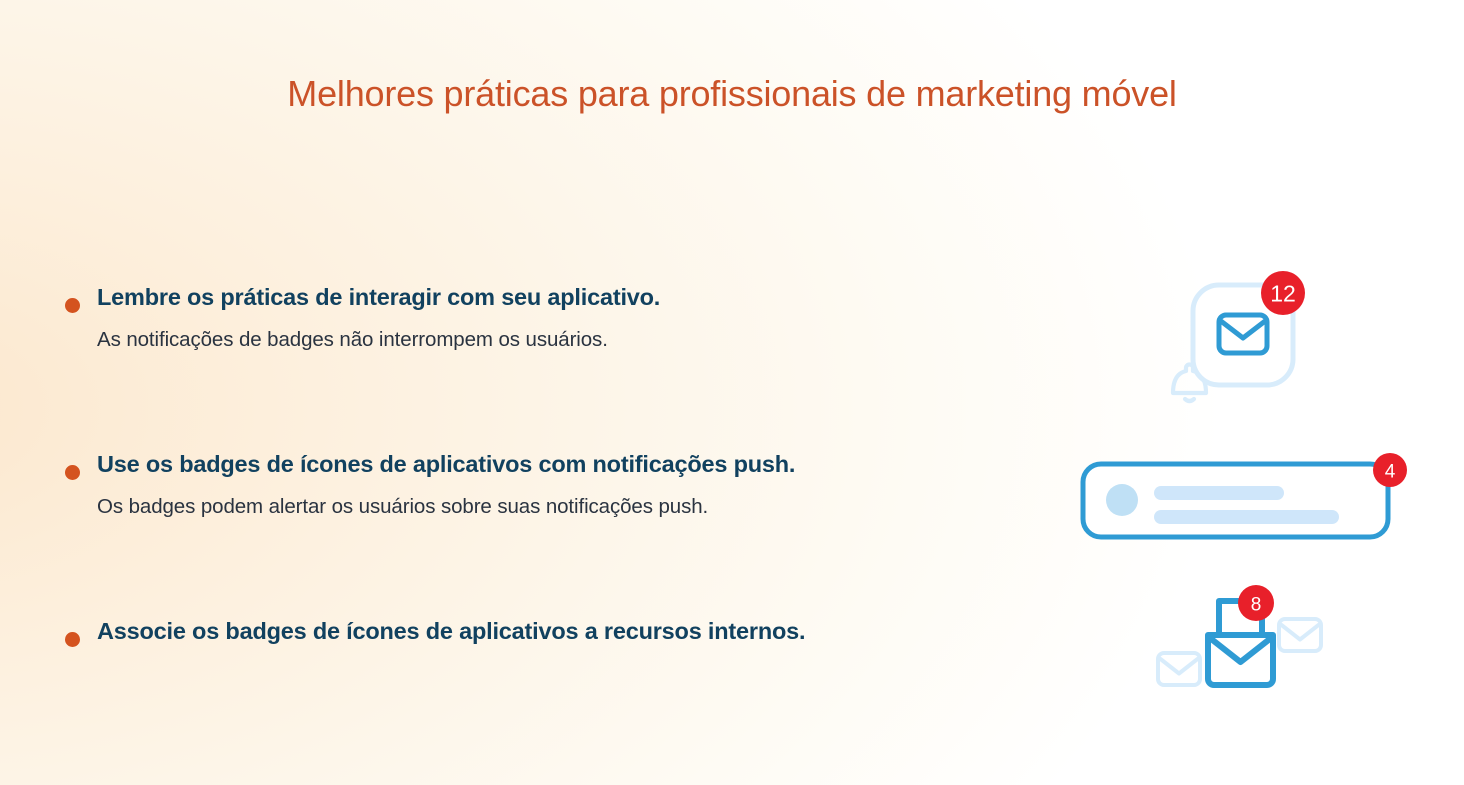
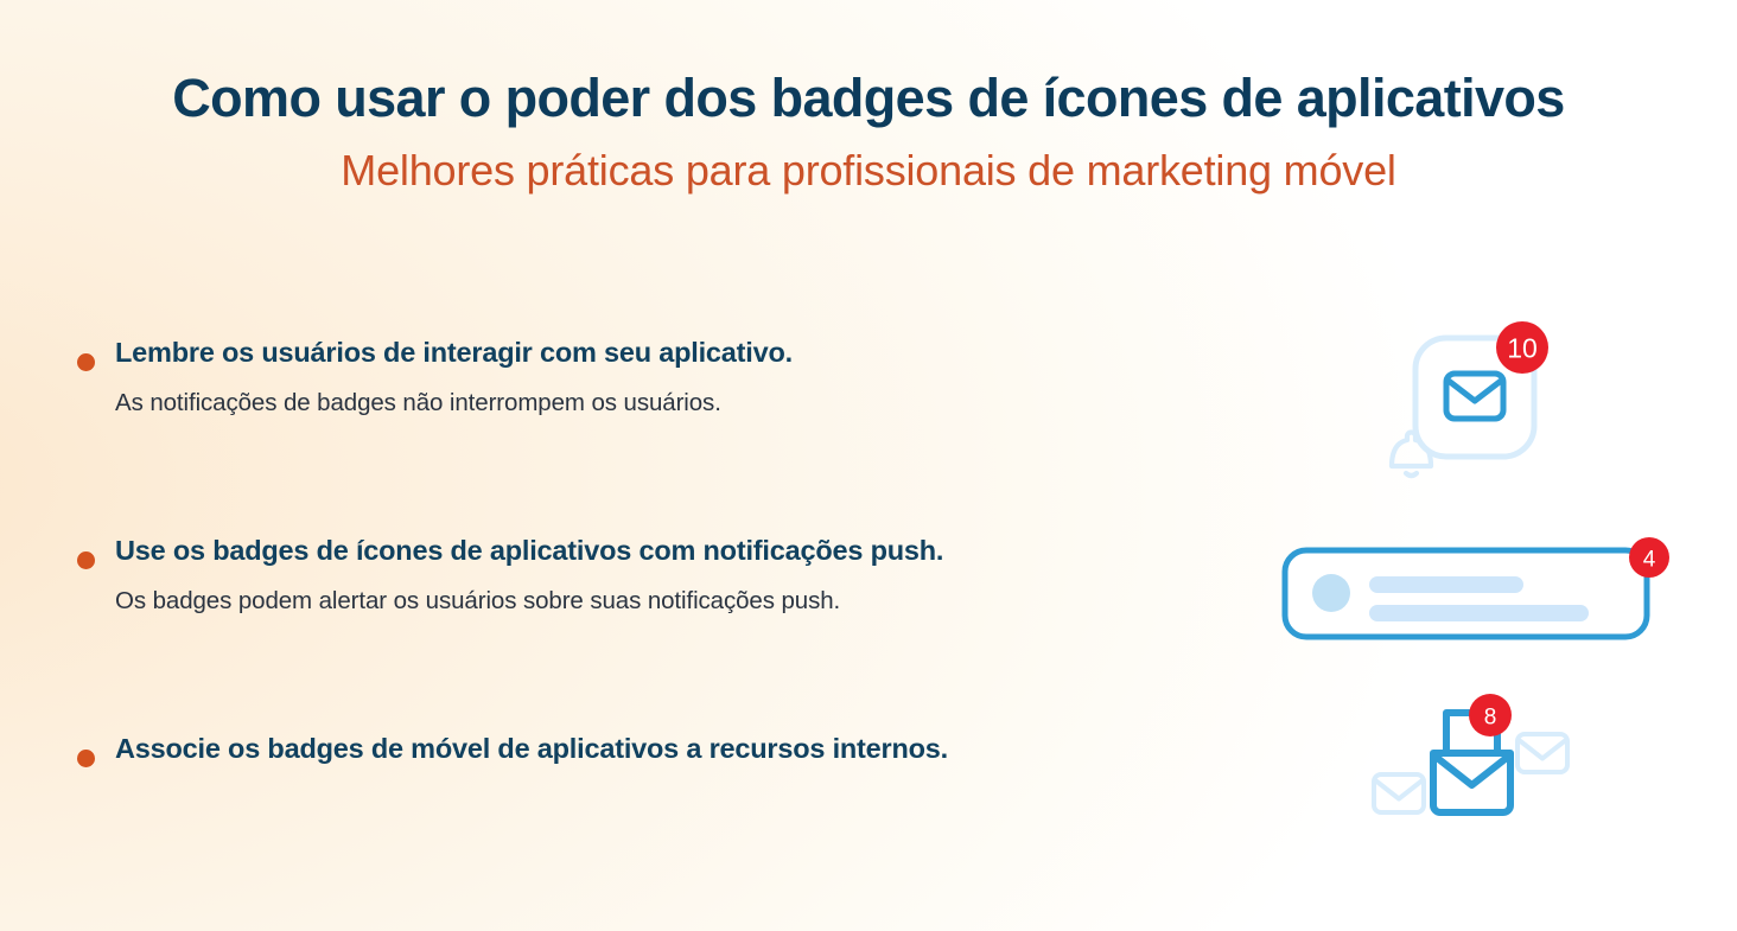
+ Como usar o poder dos badges de ícones de aplicativos
  Melhores práticas para profissionais de marketing móvel
- Lembre os práticas de interagir com seu aplicativo.
+ Lembre os usuários de interagir com seu aplicativo.
  As notificações de badges não interrompem os usuários.
  Use os badges de ícones de aplicativos com notificações push.
  Os badges podem alertar os usuários sobre suas notificações push.
- Associe os badges de ícones de aplicativos a recursos internos.
+ Associe os badges de móvel de aplicativos a recursos internos.
- 12
+ 10
  4
  8
